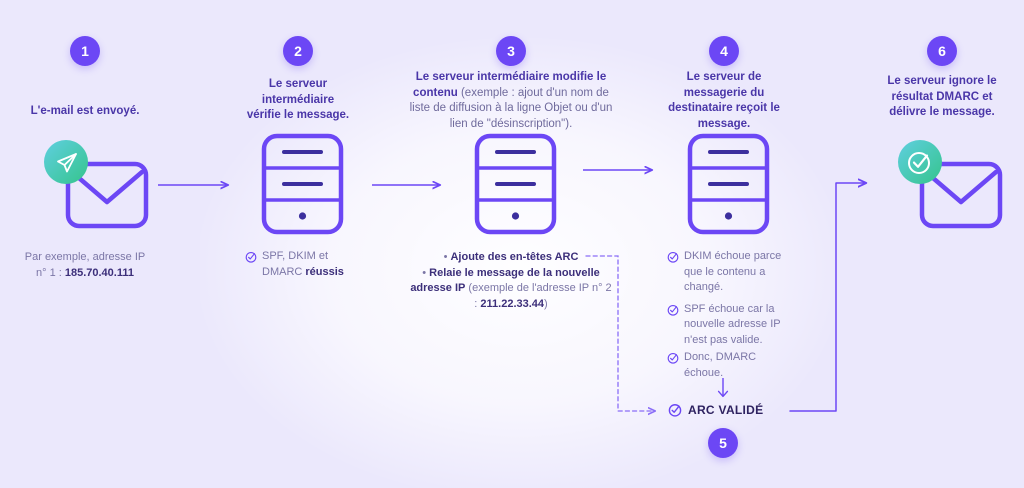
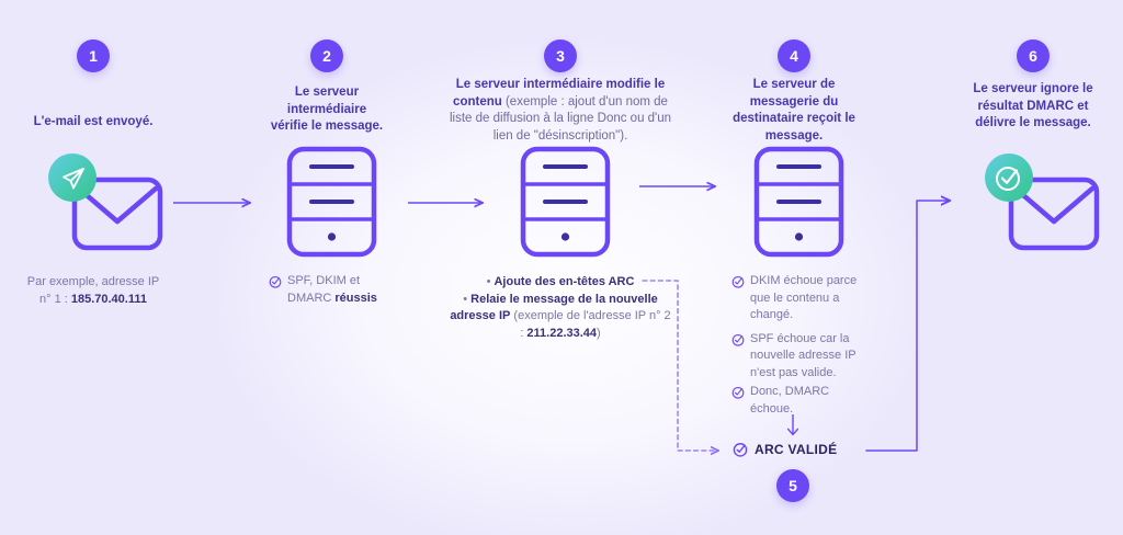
  1
  L'e-mail est envoyé.
  Par exemple, adresse IP
  n° 1 : 185.70.40.111
  2
  Le serveur
  intermédiaire
  vérifie le message.
  SPF, DKIM et
  DMARC réussis
  3
- Le serveur intermédiaire modifie le contenu (exemple : ajout d'un nom de liste de diffusion à la ligne Objet ou d'un lien de "désinscription").
+ Le serveur intermédiaire modifie le contenu (exemple : ajout d'un nom de liste de diffusion à la ligne Donc ou d'un lien de "désinscription").
  • Ajoute des en-têtes ARC
  • Relaie le message de la nouvelle adresse IP (exemple de l'adresse IP n° 2 : 211.22.33.44)
  4
  Le serveur de
  messagerie du
  destinataire reçoit le
  message.
  DKIM échoue parce que le contenu a changé.
  SPF échoue car la nouvelle adresse IP n'est pas valide.
  Donc, DMARC échoue.
  ARC VALIDÉ
  5
  6
  Le serveur ignore le
  résultat DMARC et
  délivre le message.
